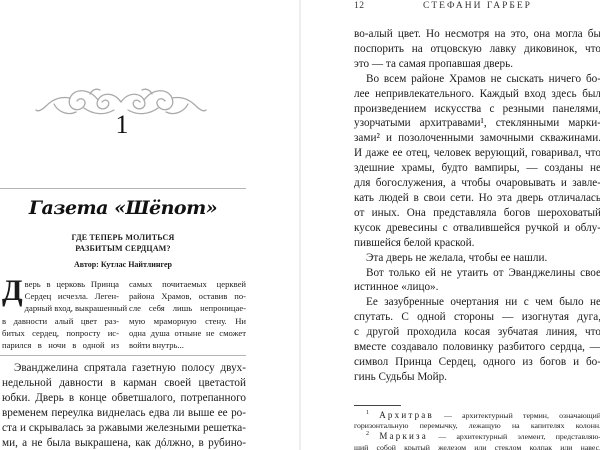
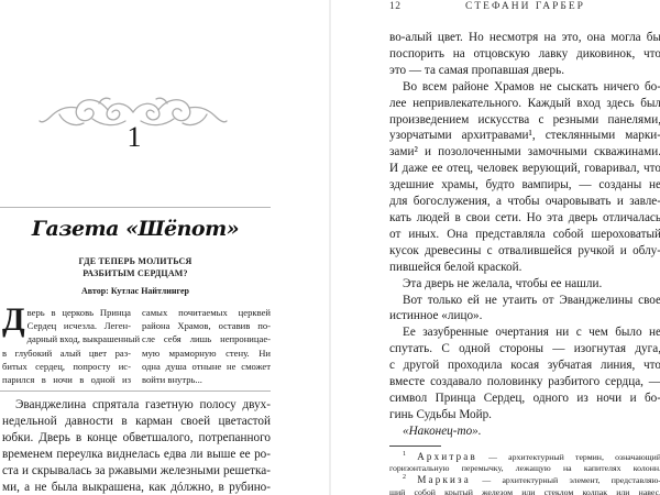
  1
  Газета «Шёпот»
  ГДЕ ТЕПЕРЬ МОЛИТЬСЯ
  РАЗБИТЫМ СЕРДЦАМ?
  Автор: Кутлас Найтлингер
  Д
  верь в церковь Принца
  Сердец исчезла. Леген-
  дарный вход, выкрашенный
- в давности алый цвет раз-
+ в глубокий алый цвет раз-
  битых сердец, попросту ис-
  парился в ночи в одной из
  самых почитаемых церквей
  района Храмов, оставив по-
  сле себя лишь непроницае-
  мую мраморную стену. Ни
  одна душа отныне не сможет
  войти внутрь...
  Эванджелина спрятала газетную полосу двух-
  недельной давности в карман своей цветастой
  юбки. Дверь в конце обветшалого, потрепанного
  временем переулка виднелась едва ли выше ее ро-
  ста и скрывалась за ржавыми железными решетка-
  ми, а не была выкрашена, как дóлжно, в рубино-
  12
  СТЕФАНИ ГАРБЕР
  во-алый цвет. Но несмотря на это, она могла бы
  поспорить на отцовскую лавку диковинок, что
  это — та самая пропавшая дверь.
  Во всем районе Храмов не сыскать ничего бо-
  лее непривлекательного. Каждый вход здесь был
  произведением искусства с резными панелями
  узорчатыми архитравами¹, стеклянными марки-
  зами² и позолоченными замочными скважинами
  И даже ее отец, человек верующий, говаривал, что
  здешние храмы, будто вампиры, — созданы не
  для богослужения, а чтобы очаровывать и завле-
  кать людей в свои сети. Но эта дверь отличалась
- от иных. Она представляла богов шероховатый
+ от иных. Она представляла собой шероховатый
  кусок древесины с отвалившейся ручкой и облу-
  пившейся белой краской.
  Эта дверь не желала, чтобы ее нашли.
  Вот только ей не утаить от Эванджелины свое
  истинное «лицо».
  Ее зазубренные очертания ни с чем было не
  спутать. С одной стороны — изогнутая дуга
  с другой проходила косая зубчатая линия, что
  вместе создавало половинку разбитого сердца, —
- символ Принца Сердец, одного из богов и бо-
+ символ Принца Сердец, одного из ночи и бо-
  гинь Судьбы Мойр.
+ «Наконец-то».
  Архитрав — архитектурный термин, означающий
  горизонтальную перемычку, лежащую на капителях колонн
  Маркиза — архитектурный элемент, представляю
  щий собой крытый железом или стеклом колпак или навес
